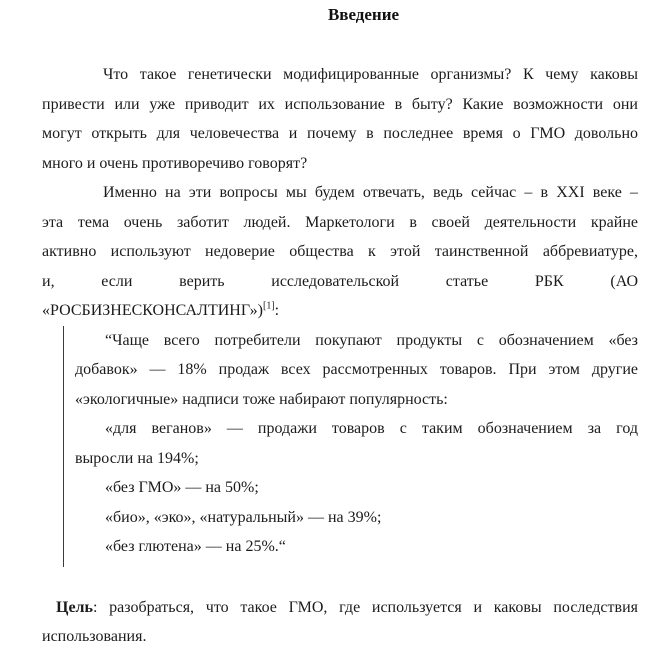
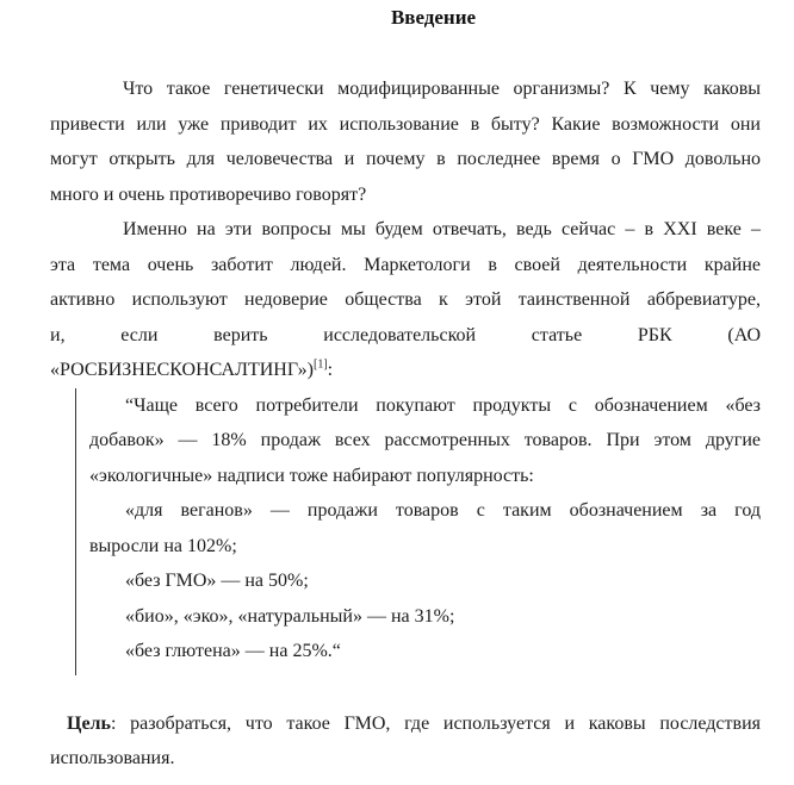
  Введение
  Что такое генетически модифицированные организмы? К чему каковы
  привести или уже приводит их использование в быту? Какие возможности они
  могут открыть для человечества и почему в последнее время о ГМО довольно
  много и очень противоречиво говорят?
  Именно на эти вопросы мы будем отвечать, ведь сейчас – в XXI веке –
  эта тема очень заботит людей. Маркетологи в своей деятельности крайне
  активно используют недоверие общества к этой таинственной аббревиатуре,
  и, если верить исследовательской статье РБК (АО
  «РОСБИЗНЕСКОНСАЛТИНГ»)[1]:
  “Чаще всего потребители покупают продукты с обозначением «без
  добавок» — 18% продаж всех рассмотренных товаров. При этом другие
  «экологичные» надписи тоже набирают популярность:
  «для веганов» — продажи товаров с таким обозначением за год
- выросли на 194%;
+ выросли на 102%;
  «без ГМО» — на 50%;
- «био», «эко», «натуральный» — на 39%;
+ «био», «эко», «натуральный» — на 31%;
  «без глютена» — на 25%.“
  Цель: разобраться, что такое ГМО, где используется и каковы последствия
  использования.
